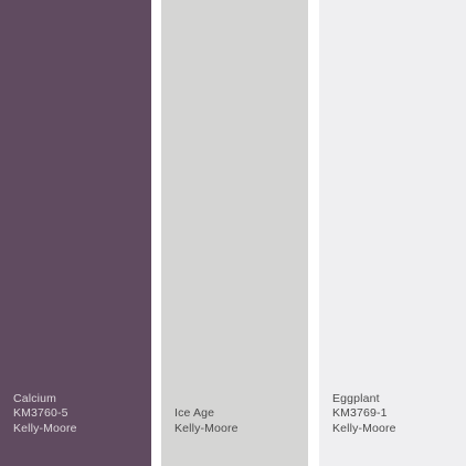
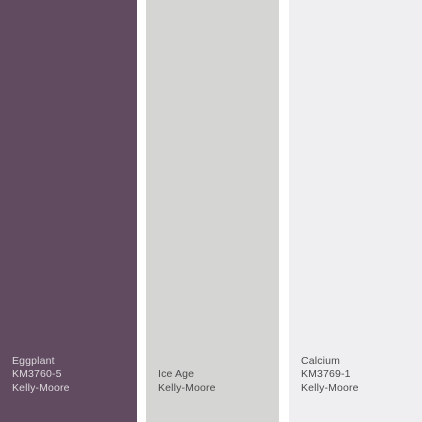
- Calcium
+ Eggplant
  KM3760-5
  Kelly-Moore
  Ice Age
  Kelly-Moore
- Eggplant
+ Calcium
  KM3769-1
  Kelly-Moore
